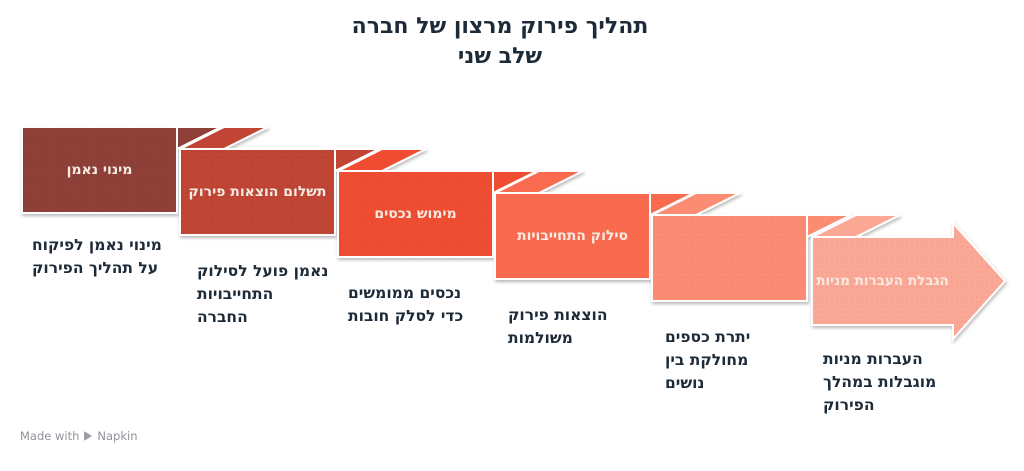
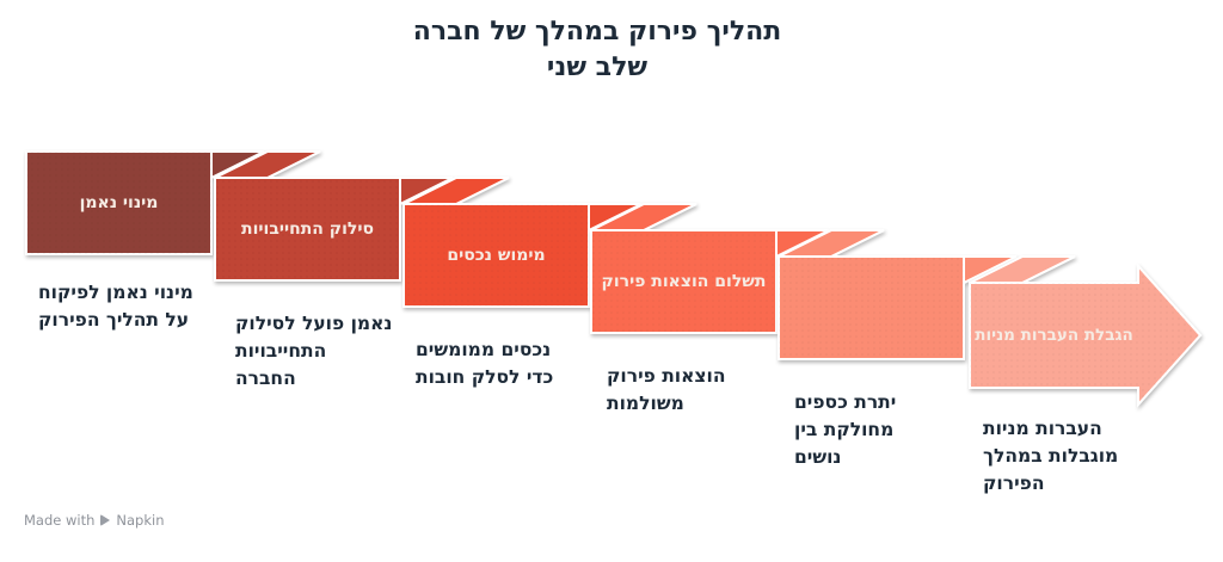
- תהליך פירוק מרצון של חברה
+ תהליך פירוק במהלך של חברה
  שלב שני
  מינוי נאמן
- תשלום הוצאות פירוק
+ סילוק התחייבויות
  מימוש נכסים
- סילוק התחייבויות
+ תשלום הוצאות פירוק
  הגבלת העברות מניות
  מינוי נאמן לפיקוח
  על תהליך הפירוק
  נאמן פועל לסילוק
  התחייבויות
  החברה
  נכסים ממומשים
  כדי לסלק חובות
  הוצאות פירוק
  משולמות
  יתרת כספים
  מחולקת בין
  נושים
  העברות מניות
  מוגבלות במהלך
  הפירוק
  Made with
  Napkin
